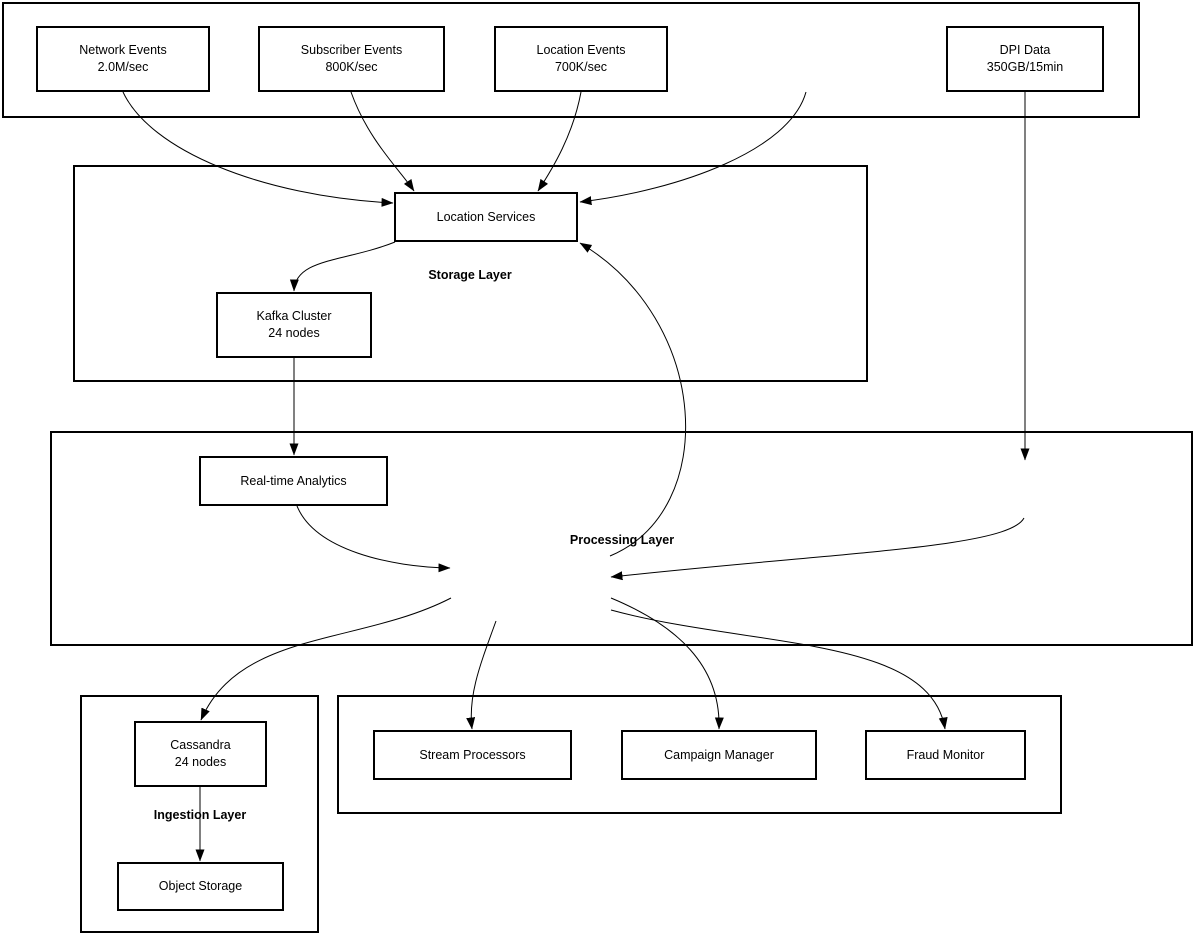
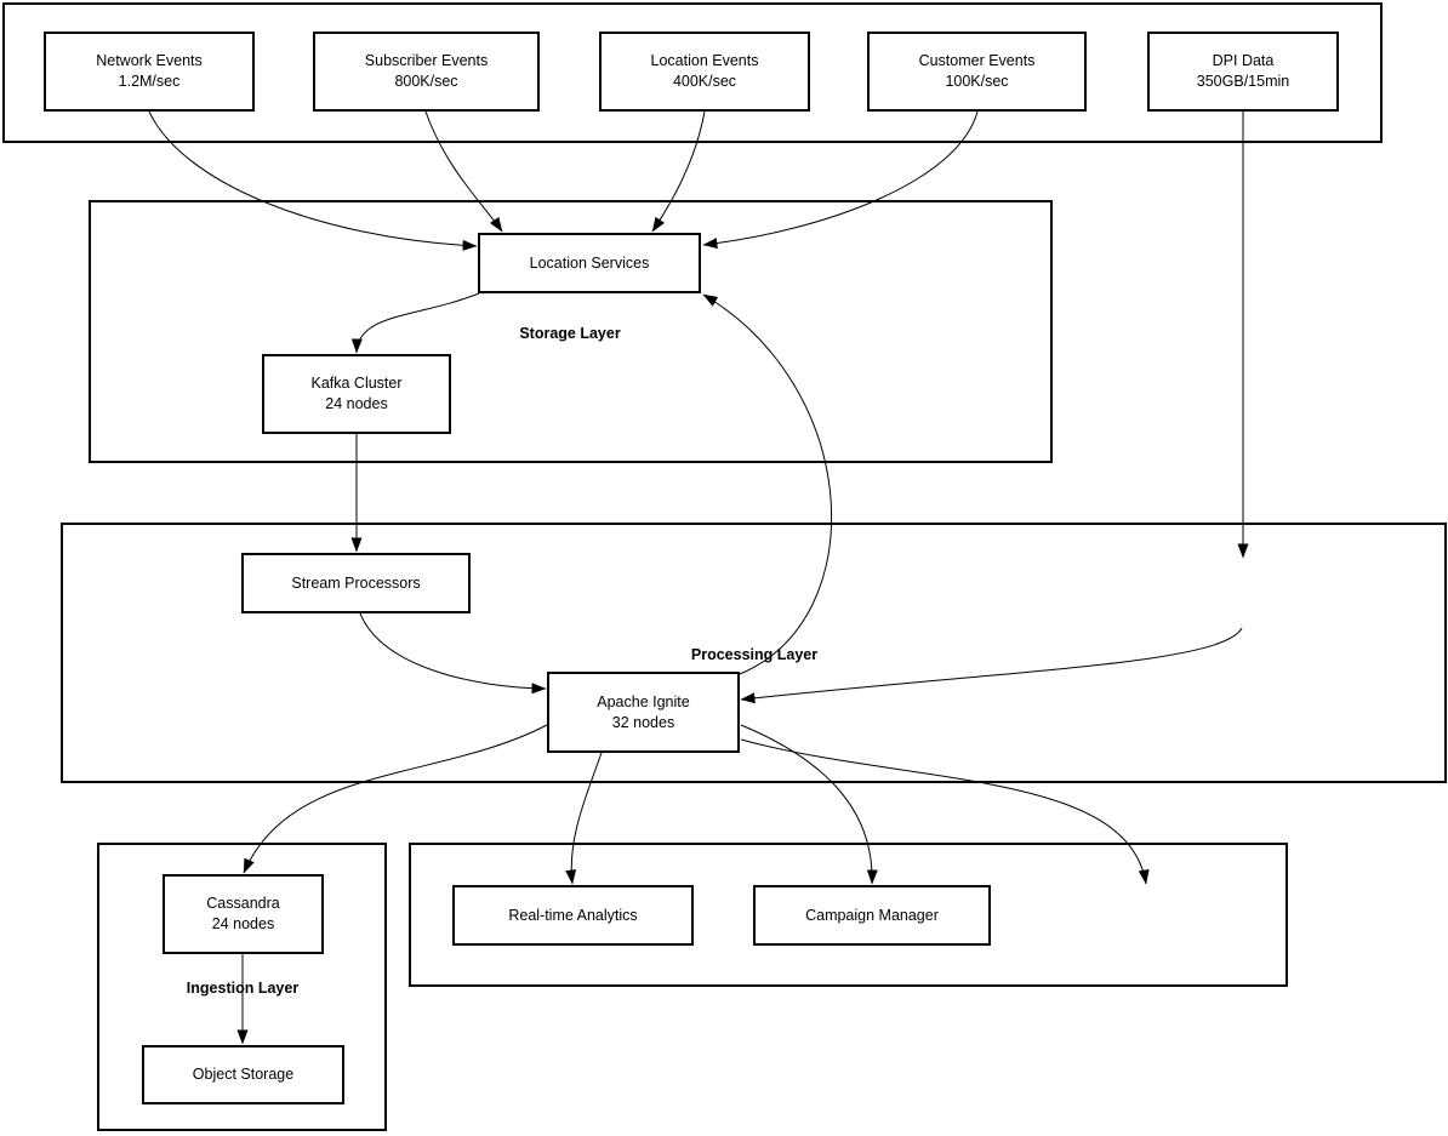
  Network Events
- 2.0M/sec
+ 1.2M/sec
  Subscriber Events
  800K/sec
  Location Events
- 700K/sec
+ 400K/sec
+ Customer Events
+ 100K/sec
  DPI Data
  350GB/15min
  Location Services
  Kafka Cluster
  24 nodes
- Real-time Analytics
+ Stream Processors
+ Apache Ignite
+ 32 nodes
  Cassandra
  24 nodes
  Object Storage
- Stream Processors
+ Real-time Analytics
  Campaign Manager
- Fraud Monitor
  Storage Layer
  Processing Layer
  Ingestion Layer
